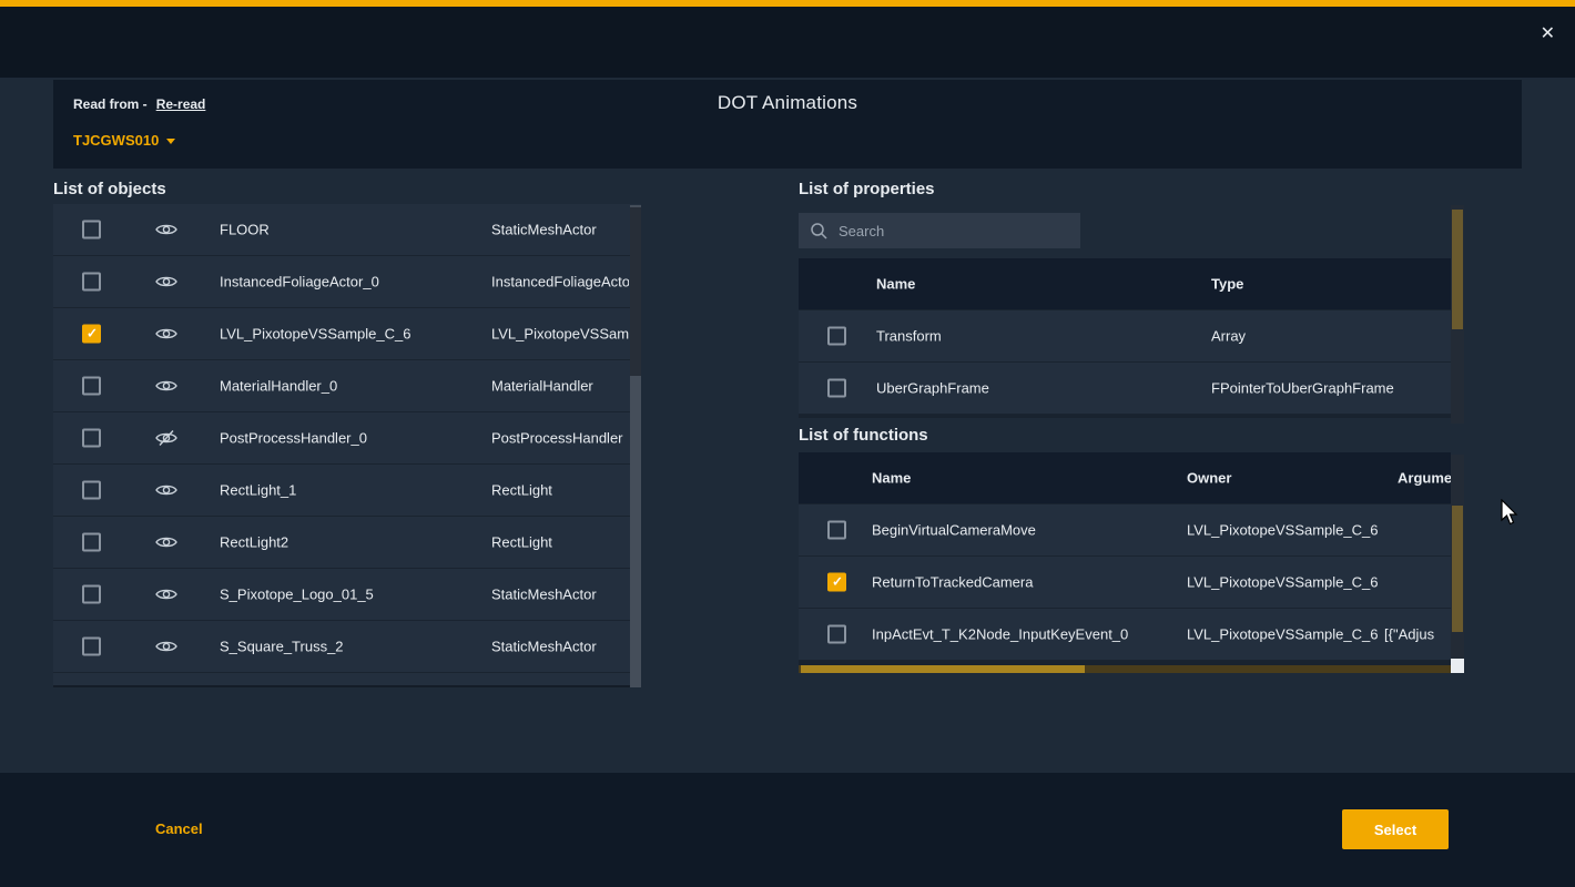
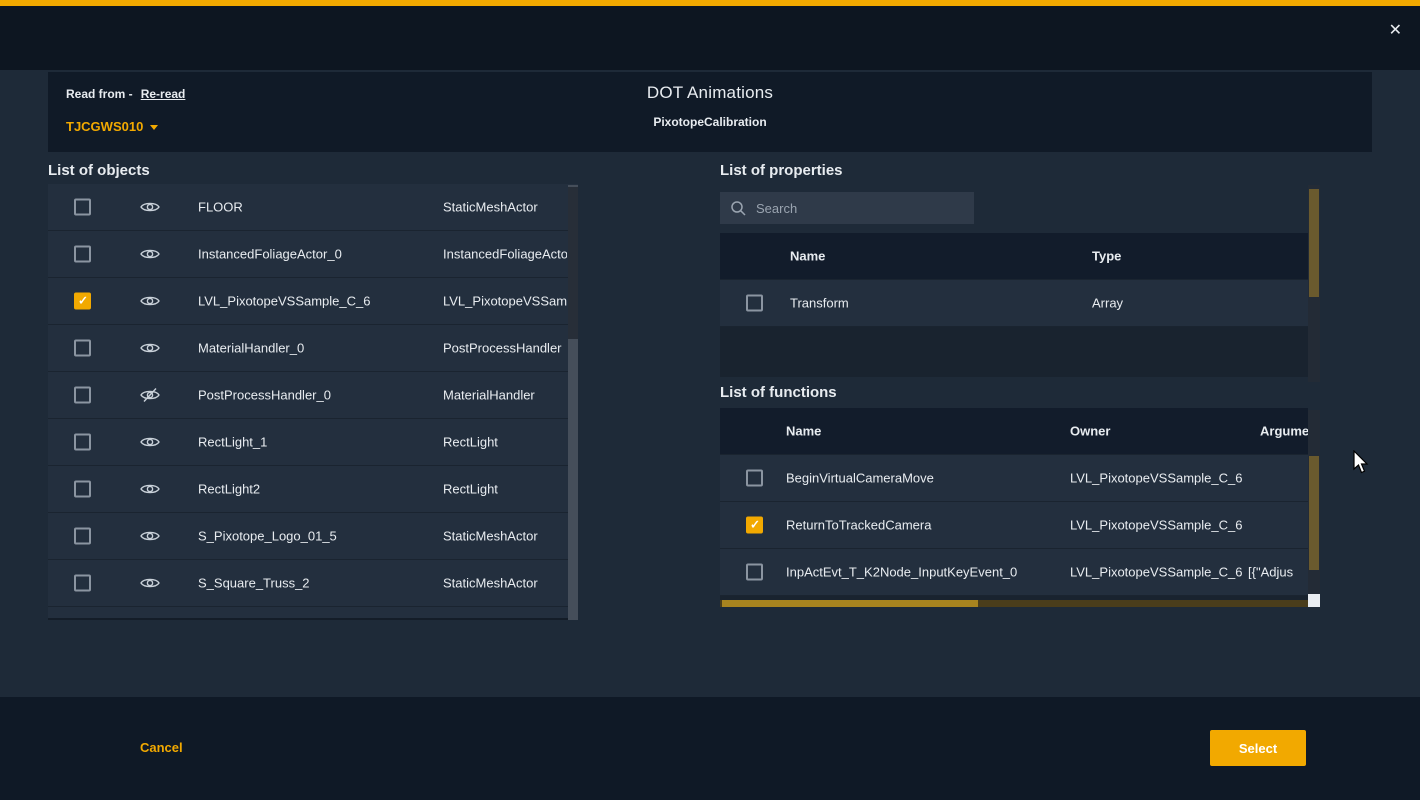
  ✕
  Read from - Re-read
  TJCGWS010
  DOT Animations
+ PixotopeCalibration
  List of objects
  List of properties
  List of functions
  FLOOR
  StaticMeshActor
  InstancedFoliageActor_0
  InstancedFoliageActo
  LVL_PixotopeVSSample_C_6
  LVL_PixotopeVSSam
  MaterialHandler_0
- MaterialHandler
+ PostProcessHandler
  PostProcessHandler_0
- PostProcessHandler
+ MaterialHandler
  RectLight_1
  RectLight
  RectLight2
  RectLight
  S_Pixotope_Logo_01_5
  StaticMeshActor
  S_Square_Truss_2
  StaticMeshActor
  Search
  Name
  Type
  Transform
  Array
- UberGraphFrame
- FPointerToUberGraphFrame
  Name
  Owner
  BeginVirtualCameraMove
  LVL_PixotopeVSSample_C_6
  ReturnToTrackedCamera
  LVL_PixotopeVSSample_C_6
  InpActEvt_T_K2Node_InputKeyEvent_0
  LVL_PixotopeVSSample_C_6
  [{"Adjus
  Cancel
  Select
